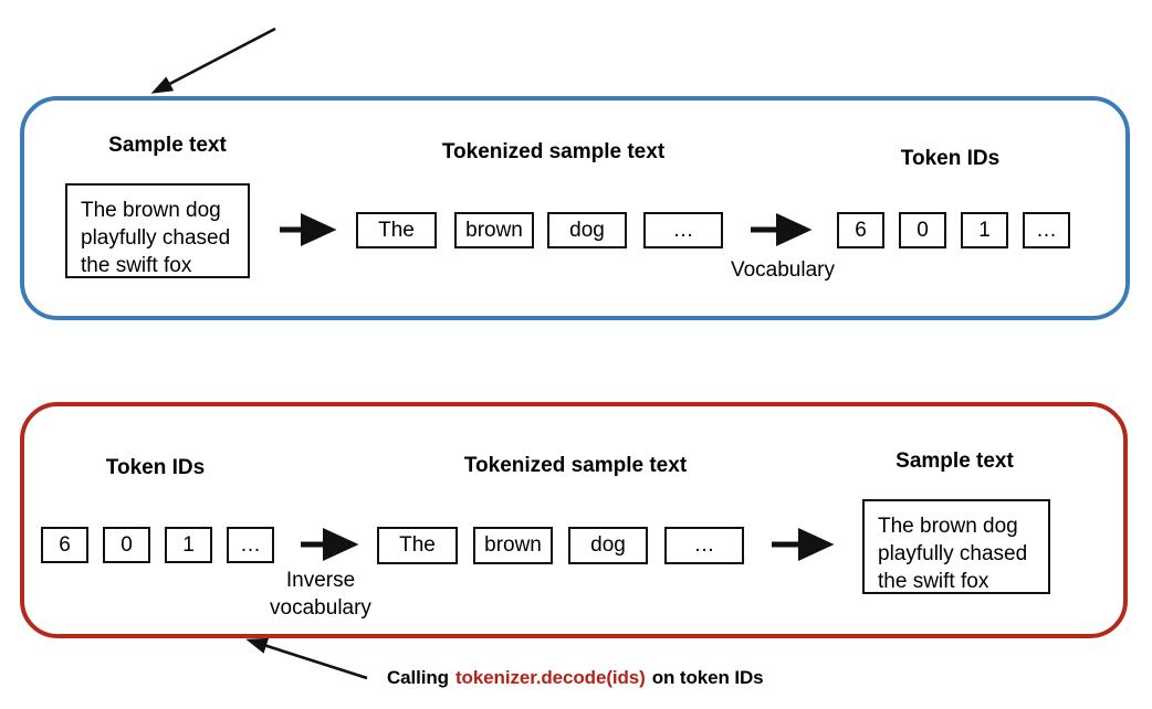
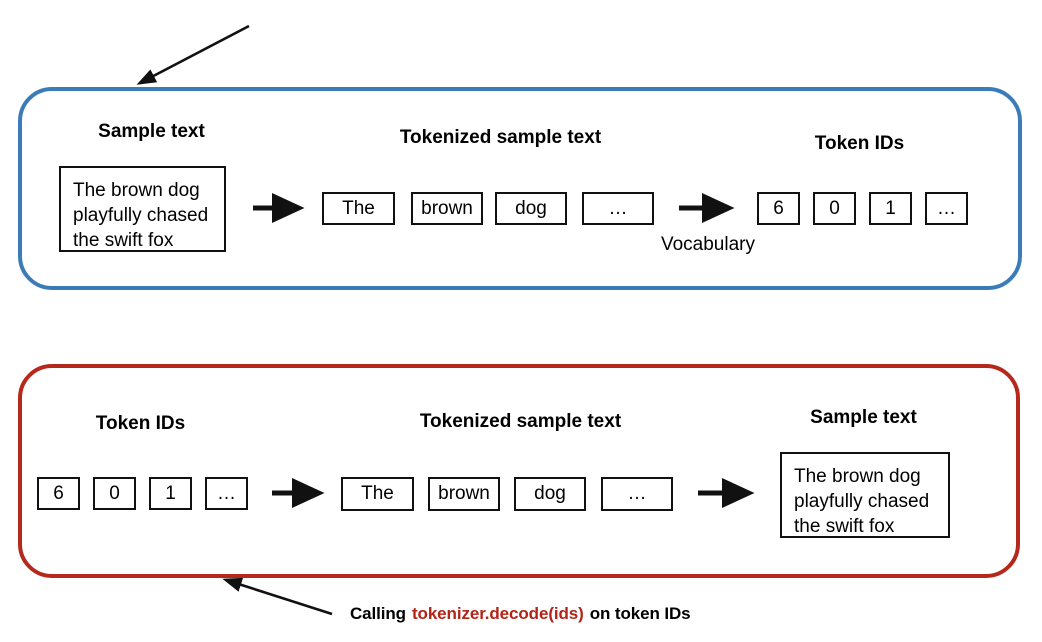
  Sample text
  Tokenized sample text
  Token IDs
  The brown dog
  playfully chased
  the swift fox
  The
  brown
  dog
  …
  6
  0
  1
  …
  Vocabulary
  Token IDs
  Tokenized sample text
  Sample text
  6
  0
  1
  …
  The
  brown
  dog
  …
- Inverse
- vocabulary
  The brown dog
  playfully chased
  the swift fox
  Calling tokenizer.decode(ids) on token IDs
